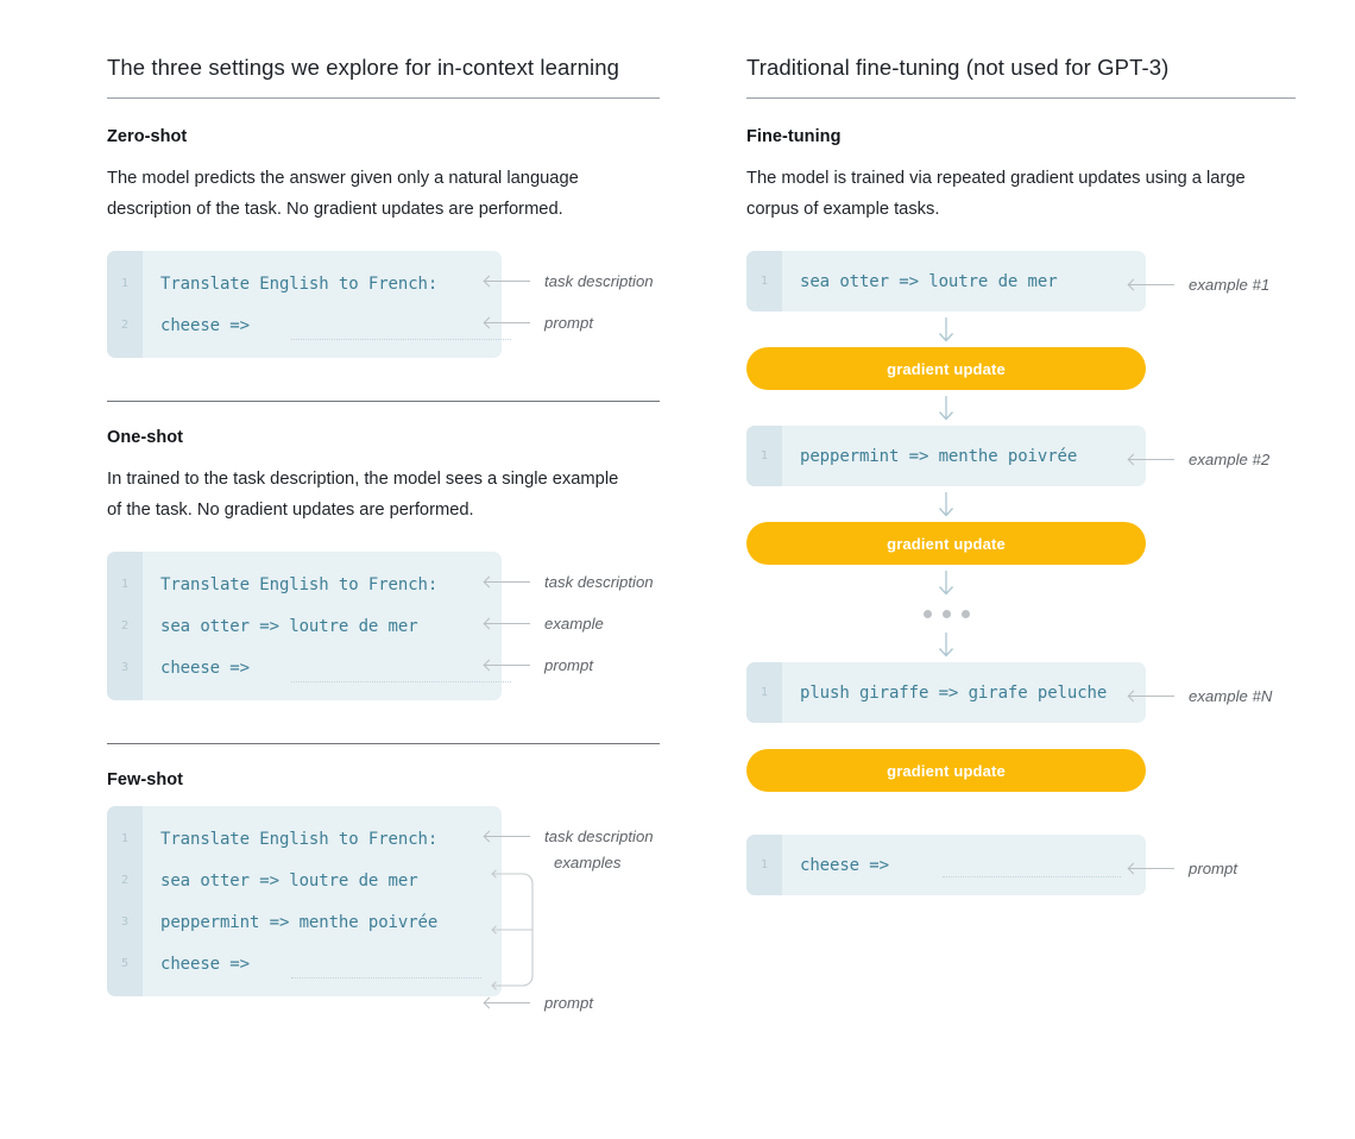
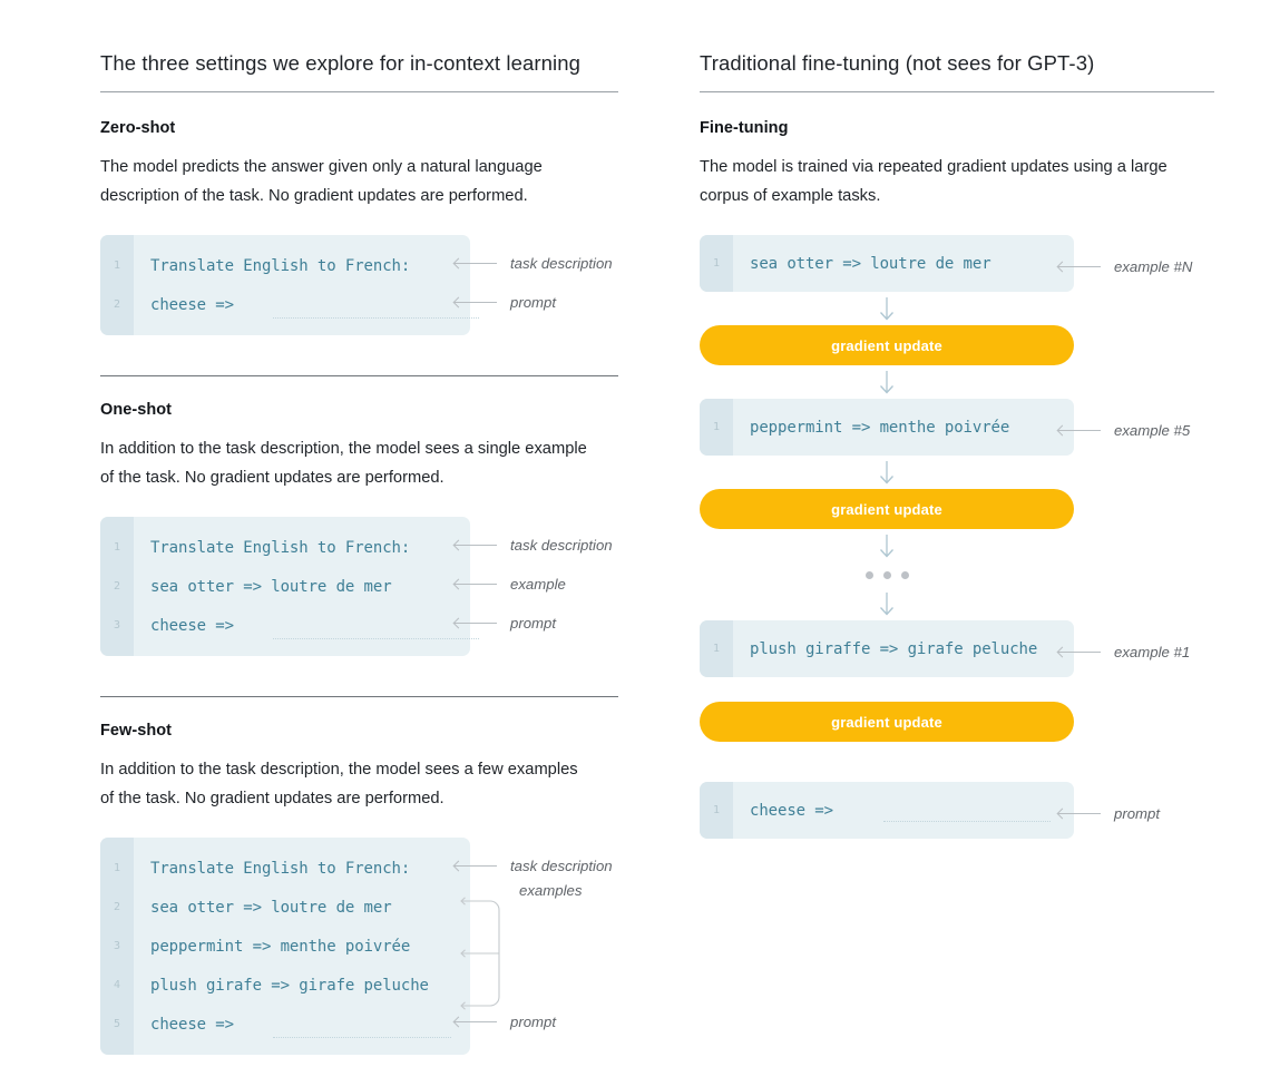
  The three settings we explore for in-context learning
  Zero-shot
  The model predicts the answer given only a natural language description of the task. No gradient updates are performed.
  1
  Translate English to French:
  2
  cheese =>
  task description
  prompt
  One-shot
- In trained to the task description, the model sees a single example of the task. No gradient updates are performed.
+ In addition to the task description, the model sees a single example of the task. No gradient updates are performed.
  1
  Translate English to French:
  2
  sea otter => loutre de mer
  3
  cheese =>
  task description
  example
  prompt
  Few-shot
+ In addition to the task description, the model sees a few examples of the task. No gradient updates are performed.
  1
  Translate English to French:
  2
  sea otter => loutre de mer
  3
  peppermint => menthe poivrée
+ 4
+ plush girafe => girafe peluche
  5
  cheese =>
  task description
  examples
  prompt
- Traditional fine-tuning (not used for GPT-3)
+ Traditional fine-tuning (not sees for GPT-3)
  Fine-tuning
  The model is trained via repeated gradient updates using a large corpus of example tasks.
  1
  sea otter => loutre de mer
- example #1
+ example #N
  gradient update
  1
  peppermint => menthe poivrée
- example #2
+ example #5
  gradient update
  1
  plush giraffe => girafe peluche
- example #N
+ example #1
  gradient update
  1
  cheese =>
  prompt
